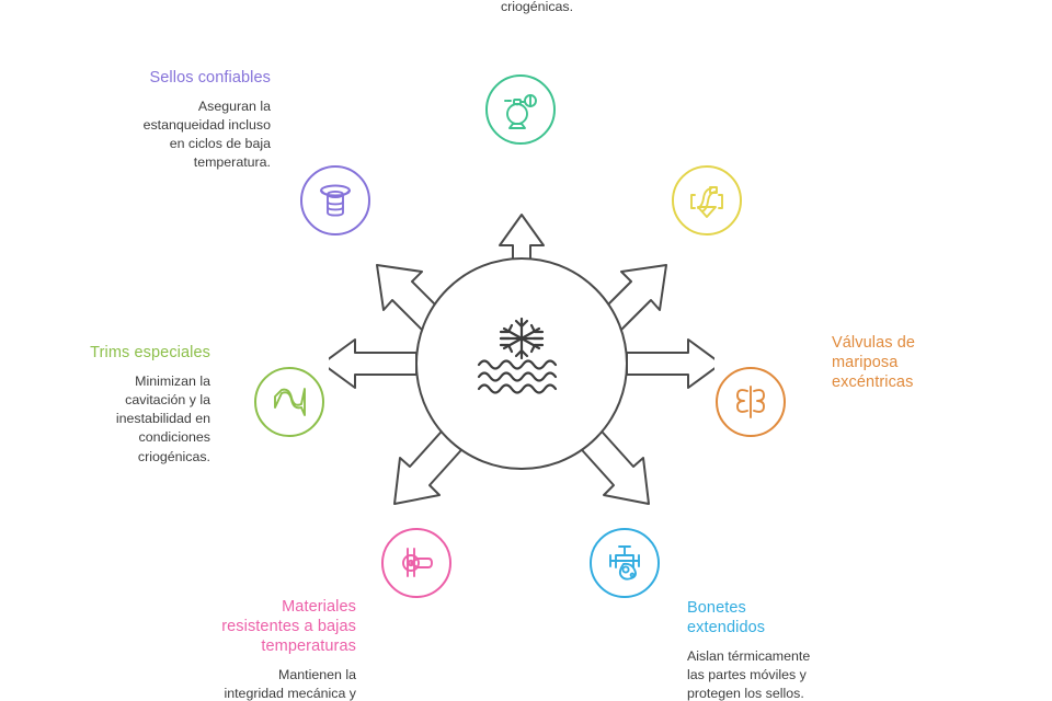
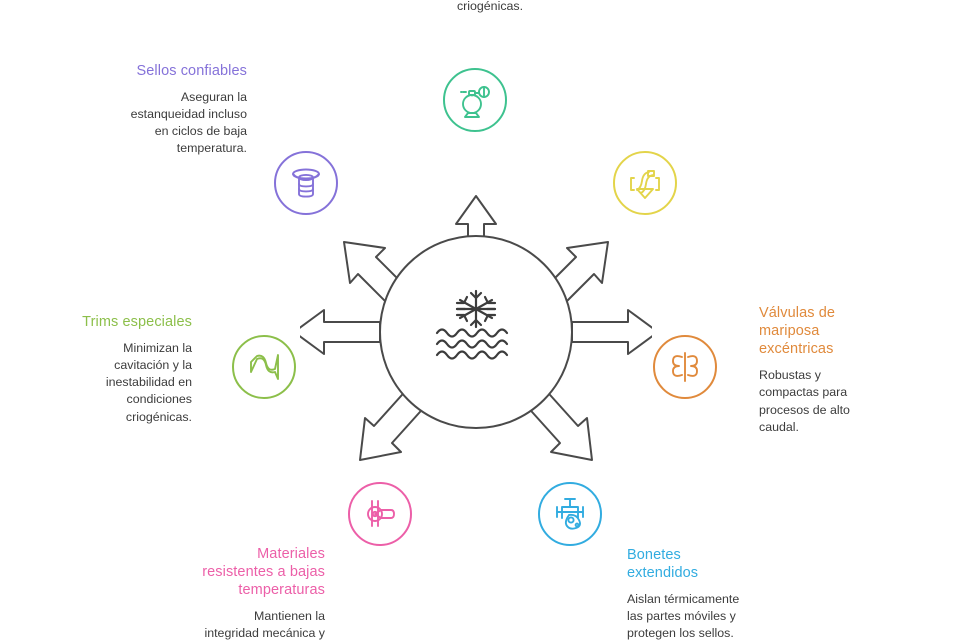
  criogénicas.
  Sellos confiables
  Aseguran la
  estanqueidad incluso
  en ciclos de baja
  temperatura.
  Trims especiales
  Minimizan la
  cavitación y la
  inestabilidad en
  condiciones
  criogénicas.
  Válvulas de
  mariposa
  excéntricas
+ Robustas y
+ compactas para
+ procesos de alto
+ caudal.
  Materiales
  resistentes a bajas
  temperaturas
  Mantienen la
  integridad mecánica y
  Bonetes
  extendidos
  Aislan térmicamente
  las partes móviles y
  protegen los sellos.
